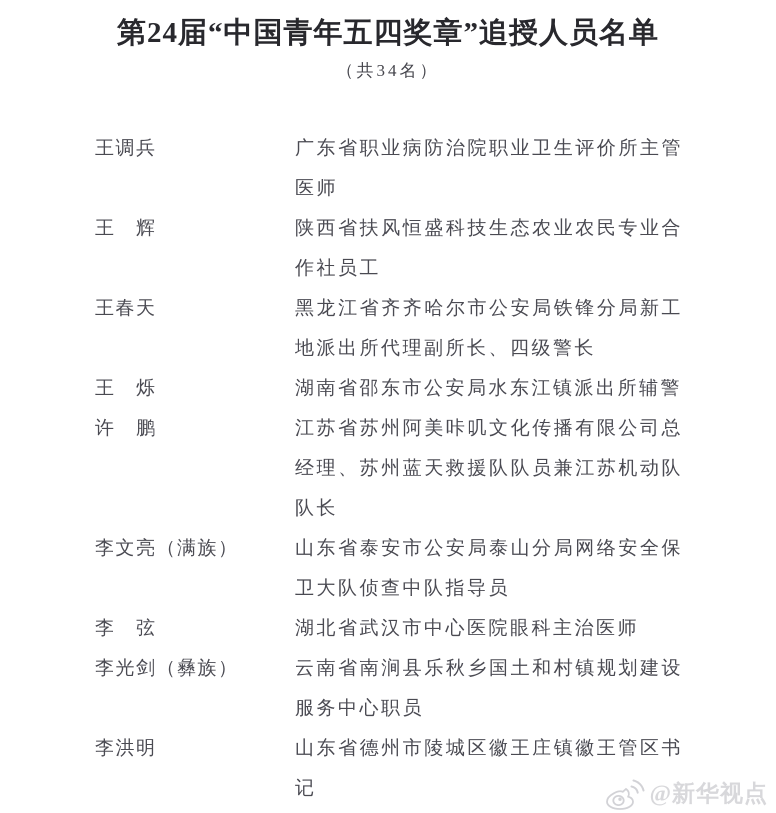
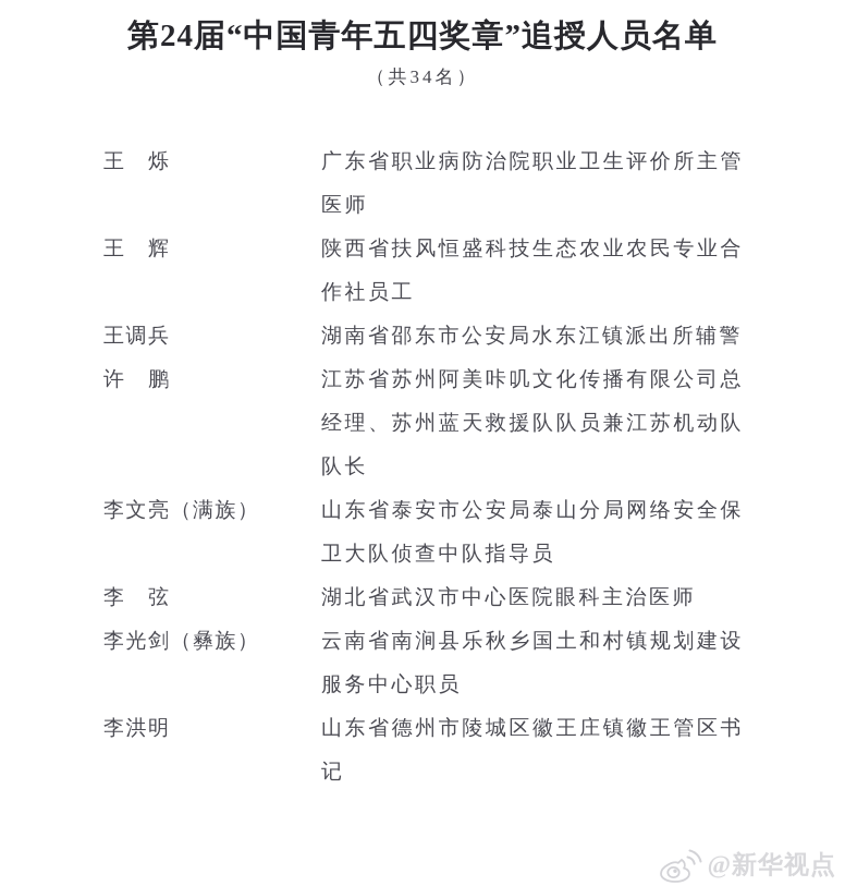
  第24届“中国青年五四奖章”追授人员名单
  （共34名）
- 王调兵
+ 王 烁
  广东省职业病防治院职业卫生评价所主管医师
  王 辉
  陕西省扶风恒盛科技生态农业农民专业合作社员工
- 王春天
- 黑龙江省齐齐哈尔市公安局铁锋分局新工地派出所代理副所长、四级警长
- 王 烁
+ 王调兵
  湖南省邵东市公安局水东江镇派出所辅警
  许 鹏
  江苏省苏州阿美咔叽文化传播有限公司总经理、苏州蓝天救援队队员兼江苏机动队队长
  李文亮（满族）
  山东省泰安市公安局泰山分局网络安全保卫大队侦查中队指导员
  李 弦
  湖北省武汉市中心医院眼科主治医师
  李光剑（彝族）
  云南省南涧县乐秋乡国土和村镇规划建设服务中心职员
  李洪明
  山东省德州市陵城区徽王庄镇徽王管区书记
  @新华视点
